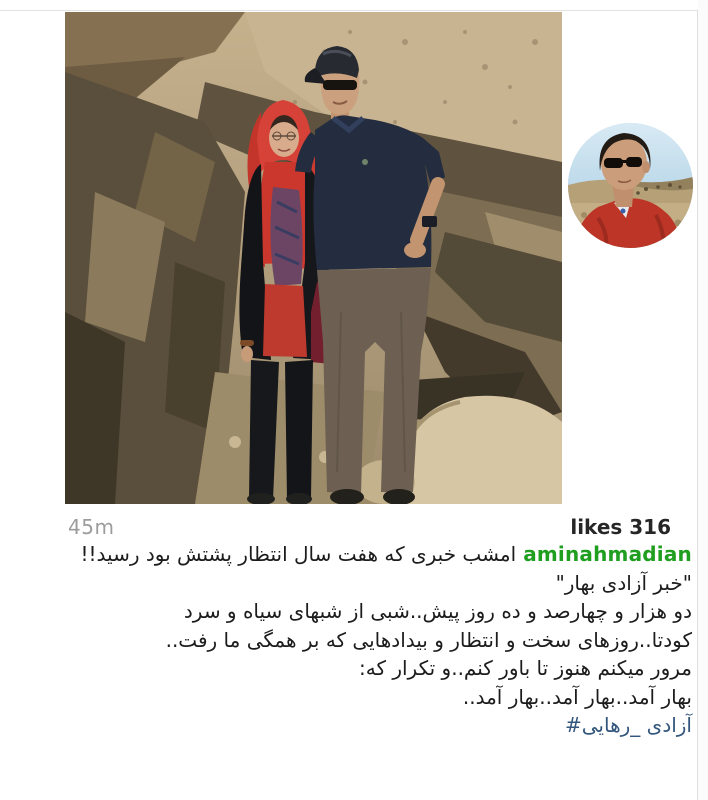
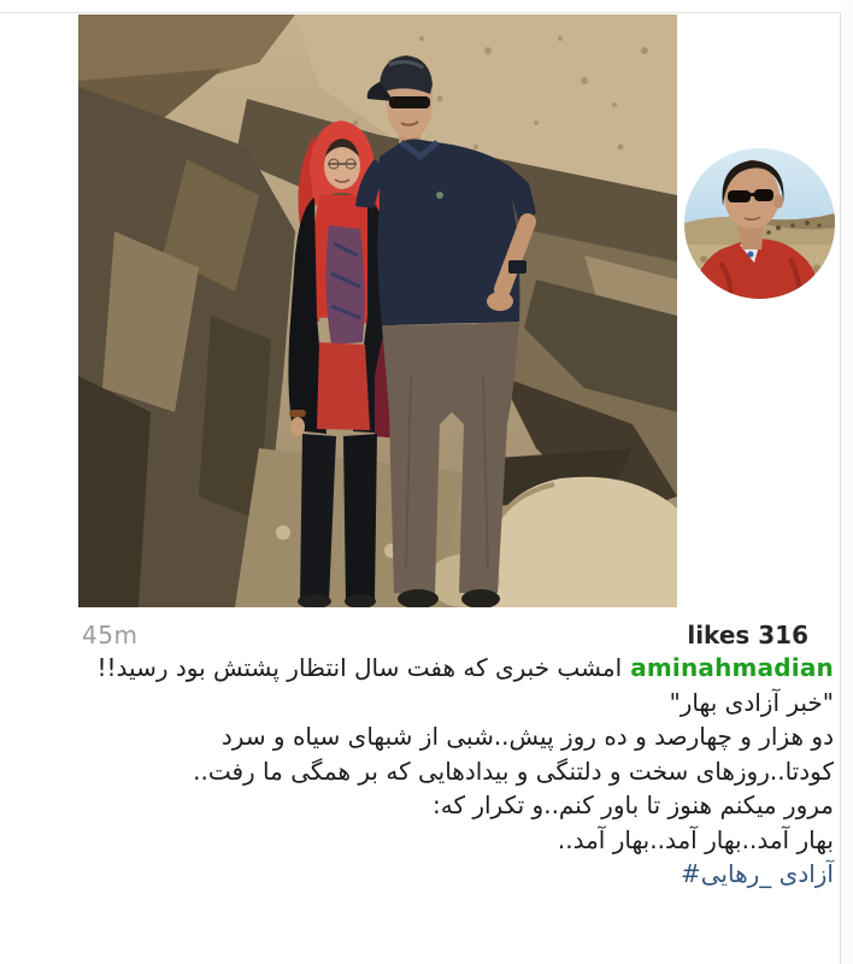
  45m
  likes 316
  aminahmadianامشب خبری که هفت سال انتظار پشتش بود رسید!!
  "خبر آزادی بهار"
  دو هزار و چهارصد و ده روز پیش..شبی از شبهای سیاه و سرد
- کودتا..روزهای سخت و انتظار و بیدادهایی که بر همگی ما رفت..
+ کودتا..روزهای سخت و دلتنگی و بیدادهایی که بر همگی ما رفت..
  مرور میکنم هنوز تا باور کنم..و تکرار که:
  بهار آمد..بهار آمد..بهار آمد..
  #آزادی _رهایی
